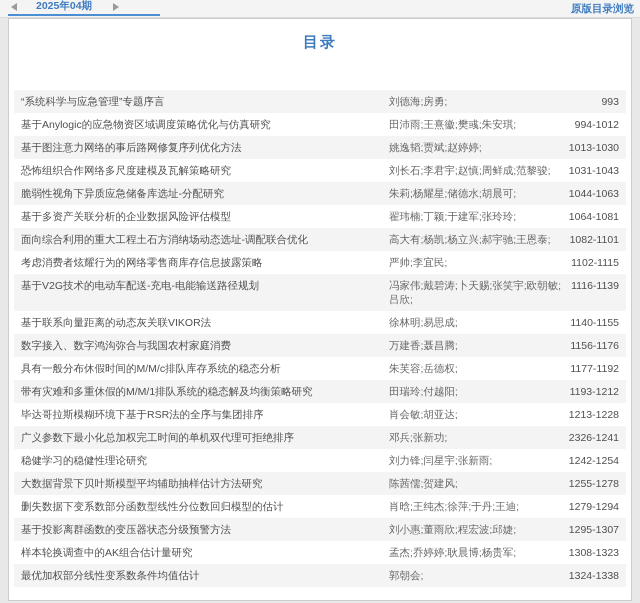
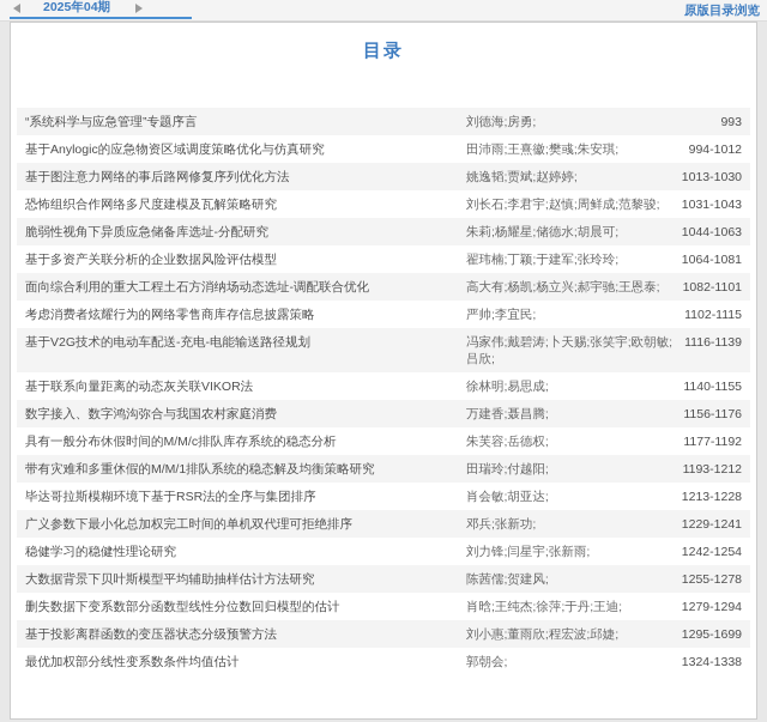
  2025年04期
  原版目录浏览
  目录
  “系统科学与应急管理”专题序言
  刘德海;房勇;
  993
  基于Anylogic的应急物资区域调度策略优化与仿真研究
  田沛雨;王熹徽;樊彧;朱安琪;
  994-1012
  基于图注意力网络的事后路网修复序列优化方法
  姚逸韬;贾斌;赵婷婷;
  1013-1030
  恐怖组织合作网络多尺度建模及瓦解策略研究
  刘长石;李君宇;赵慎;周鲜成;范黎骏;
  1031-1043
  脆弱性视角下异质应急储备库选址-分配研究
  朱莉;杨耀星;储德水;胡晨可;
  1044-1063
  基于多资产关联分析的企业数据风险评估模型
  翟玮楠;丁颖;于建军;张玲玲;
  1064-1081
  面向综合利用的重大工程土石方消纳场动态选址-调配联合优化
  高大有;杨凯;杨立兴;郝宇驰;王恩泰;
  1082-1101
  考虑消费者炫耀行为的网络零售商库存信息披露策略
  严帅;李宜民;
  1102-1115
  基于V2G技术的电动车配送-充电-电能输送路径规划
  冯家伟;戴碧涛;卜天赐;张笑宇;欧朝敏;吕欣;
  1116-1139
  基于联系向量距离的动态灰关联VIKOR法
  徐林明;易思成;
  1140-1155
  数字接入、数字鸿沟弥合与我国农村家庭消费
  万建香;聂昌腾;
  1156-1176
  具有一般分布休假时间的M/M/c排队库存系统的稳态分析
  朱芙容;岳德权;
  1177-1192
  带有灾难和多重休假的M/M/1排队系统的稳态解及均衡策略研究
  田瑞玲;付越阳;
  1193-1212
  毕达哥拉斯模糊环境下基于RSR法的全序与集团排序
  肖会敏;胡亚达;
  1213-1228
  广义参数下最小化总加权完工时间的单机双代理可拒绝排序
  邓兵;张新功;
- 2326-1241
+ 1229-1241
  稳健学习的稳健性理论研究
  刘力锋;闫星宇;张新雨;
  1242-1254
  大数据背景下贝叶斯模型平均辅助抽样估计方法研究
  陈茜儒;贺建风;
  1255-1278
  删失数据下变系数部分函数型线性分位数回归模型的估计
  肖晗;王纯杰;徐萍;于丹;王迪;
  1279-1294
  基于投影离群函数的变压器状态分级预警方法
  刘小惠;董雨欣;程宏波;邱婕;
- 1295-1307
+ 1295-1699
- 样本轮换调查中的AK组合估计量研究
- 孟杰;乔婷婷;耿晨博;杨贵军;
- 1308-1323
  最优加权部分线性变系数条件均值估计
  郭朝会;
  1324-1338
